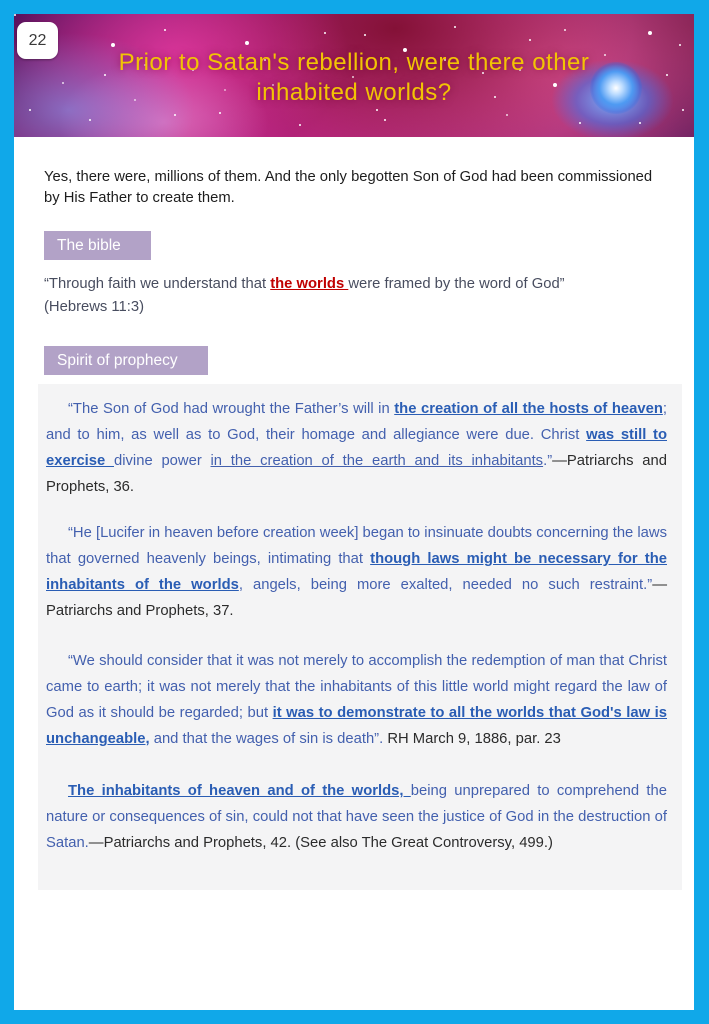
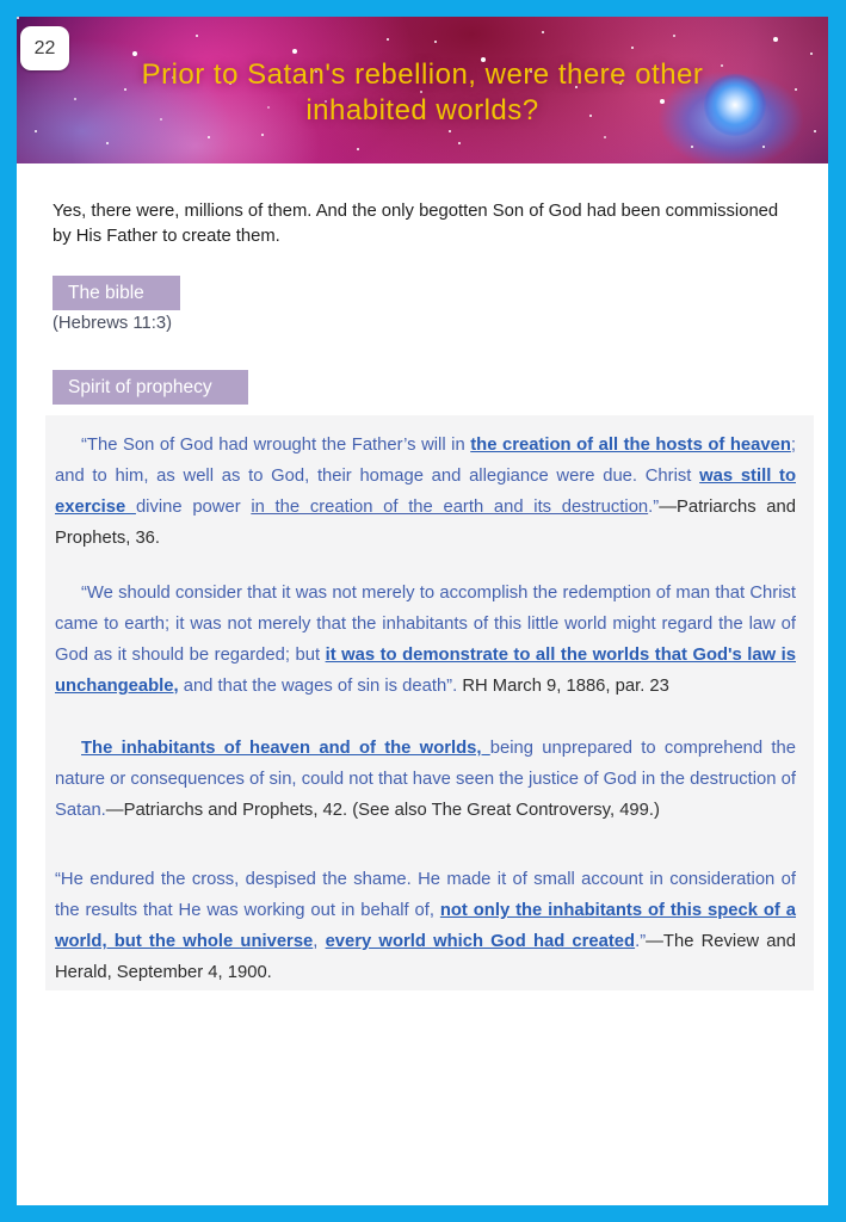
  22
  Prior to Satan's rebellion, were there other
  inhabited worlds?
  Yes, there were, millions of them. And the only begotten Son of God had been commissioned by His Father to create them.
  The bible
- “Through faith we understand that the worlds were framed by the word of God”
  (Hebrews 11:3)
  Spirit of prophecy
- “The Son of God had wrought the Father’s will in the creation of all the hosts of heaven; and to him, as well as to God, their homage and allegiance were due. Christ was still to exercise divine power in the creation of the earth and its inhabitants.”—Patriarchs and Prophets, 36.
+ “The Son of God had wrought the Father’s will in the creation of all the hosts of heaven; and to him, as well as to God, their homage and allegiance were due. Christ was still to exercise divine power in the creation of the earth and its destruction.”—Patriarchs and Prophets, 36.
- “He [Lucifer in heaven before creation week] began to insinuate doubts concerning the laws that governed heavenly beings, intimating that though laws might be necessary for the inhabitants of the worlds, angels, being more exalted, needed no such restraint.”—Patriarchs and Prophets, 37.
  “We should consider that it was not merely to accomplish the redemption of man that Christ came to earth; it was not merely that the inhabitants of this little world might regard the law of God as it should be regarded; but it was to demonstrate to all the worlds that God's law is unchangeable, and that the wages of sin is death”. RH March 9, 1886, par. 23
  The inhabitants of heaven and of the worlds, being unprepared to comprehend the nature or consequences of sin, could not that have seen the justice of God in the destruction of Satan.—Patriarchs and Prophets, 42. (See also The Great Controversy, 499.)
+ “He endured the cross, despised the shame. He made it of small account in consideration of the results that He was working out in behalf of, not only the inhabitants of this speck of a world, but the whole universe, every world which God had created.”—The Review and Herald, September 4, 1900.
